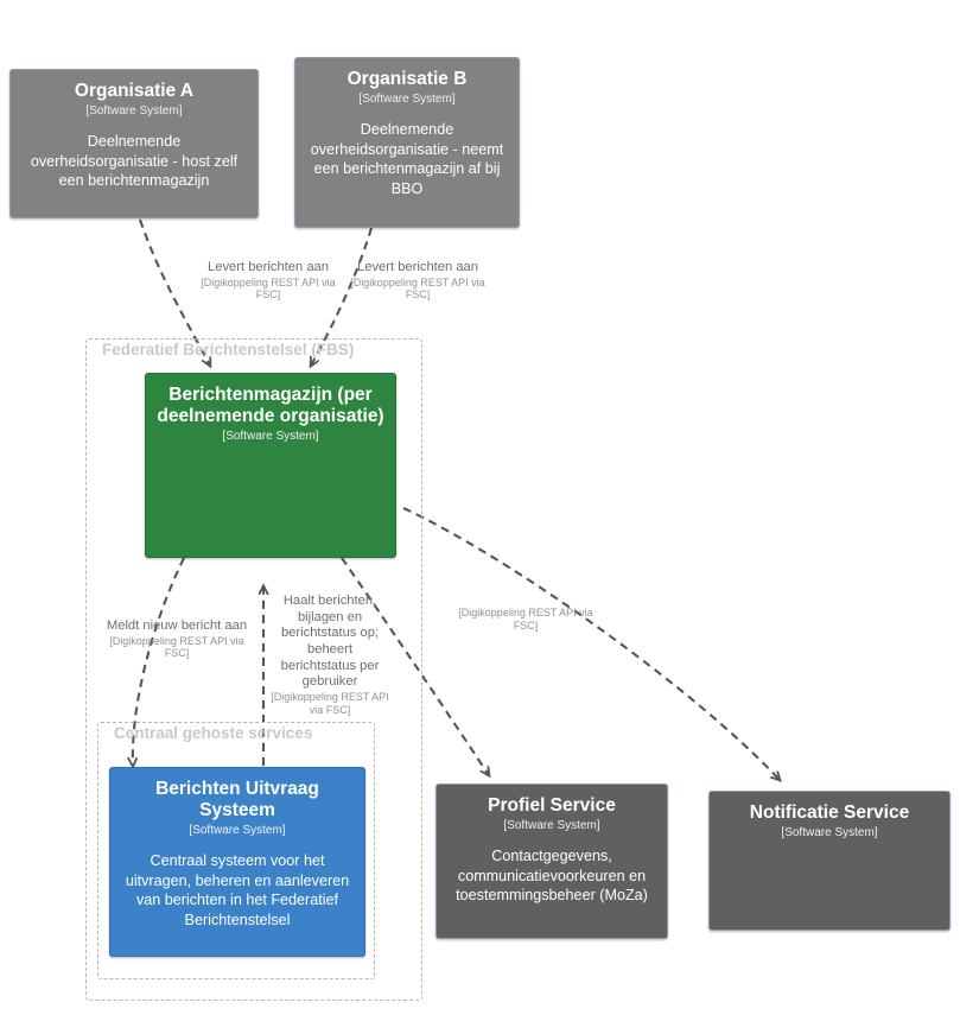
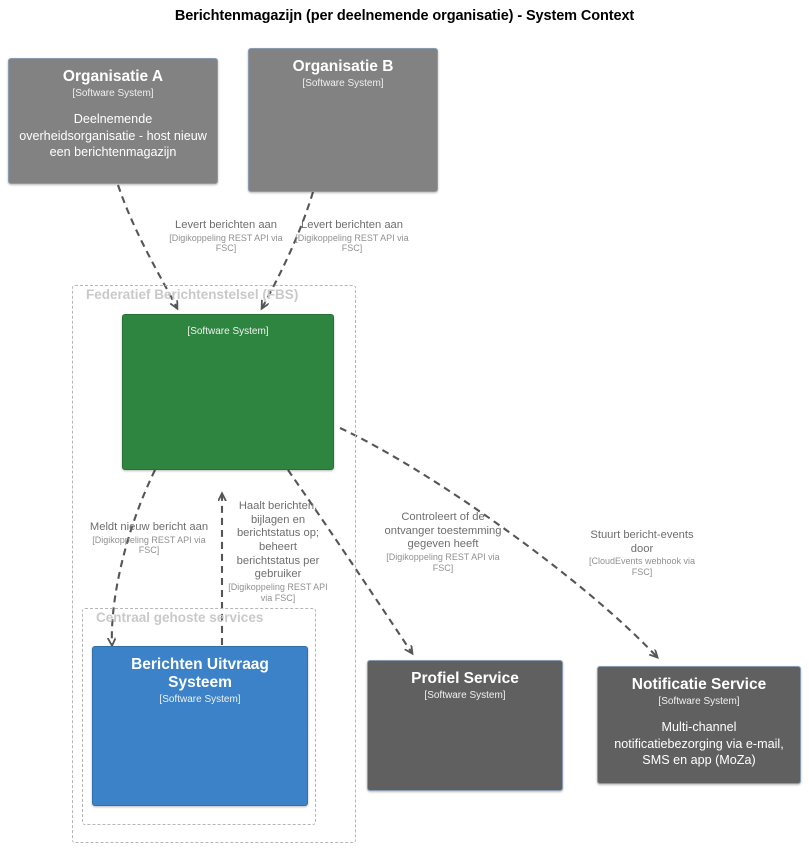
+ Berichtenmagazijn (per deelnemende organisatie) - System Context
  Federatief Berichtenstelsel (FBS)
  Centraal gehoste services
  Organisatie A
  [Software System]
- Deelnemende overheidsorganisatie - host zelf een berichtenmagazijn
+ Deelnemende overheidsorganisatie - host nieuw een berichtenmagazijn
  Organisatie B
  [Software System]
- Deelnemende overheidsorganisatie - neemt een berichtenmagazijn af bij BBO
- Berichtenmagazijn (per deelnemende organisatie)
  [Software System]
  Berichten Uitvraag Systeem
  [Software System]
- Centraal systeem voor het uitvragen, beheren en aanleveren van berichten in het Federatief Berichtenstelsel
  Profiel Service
  [Software System]
- Contactgegevens, communicatievoorkeuren en toestemmingsbeheer (MoZa)
  Notificatie Service
  [Software System]
+ Multi-channel notificatiebezorging via e-mail, SMS en app (MoZa)
  Levert berichten aan
  [Digikoppeling REST API via FSC]
  Levert berichten aan
  [Digikoppeling REST API via FSC]
  Meldt nieuw bericht aan
  [Digikoppeling REST API via FSC]
  Haalt berichten, bijlagen en berichtstatus op; beheert berichtstatus per gebruiker
  [Digikoppeling REST API via FSC]
+ Controleert of de ontvanger toestemming gegeven heeft
  [Digikoppeling REST API via FSC]
+ Stuurt bericht-events door
+ [CloudEvents webhook via FSC]
